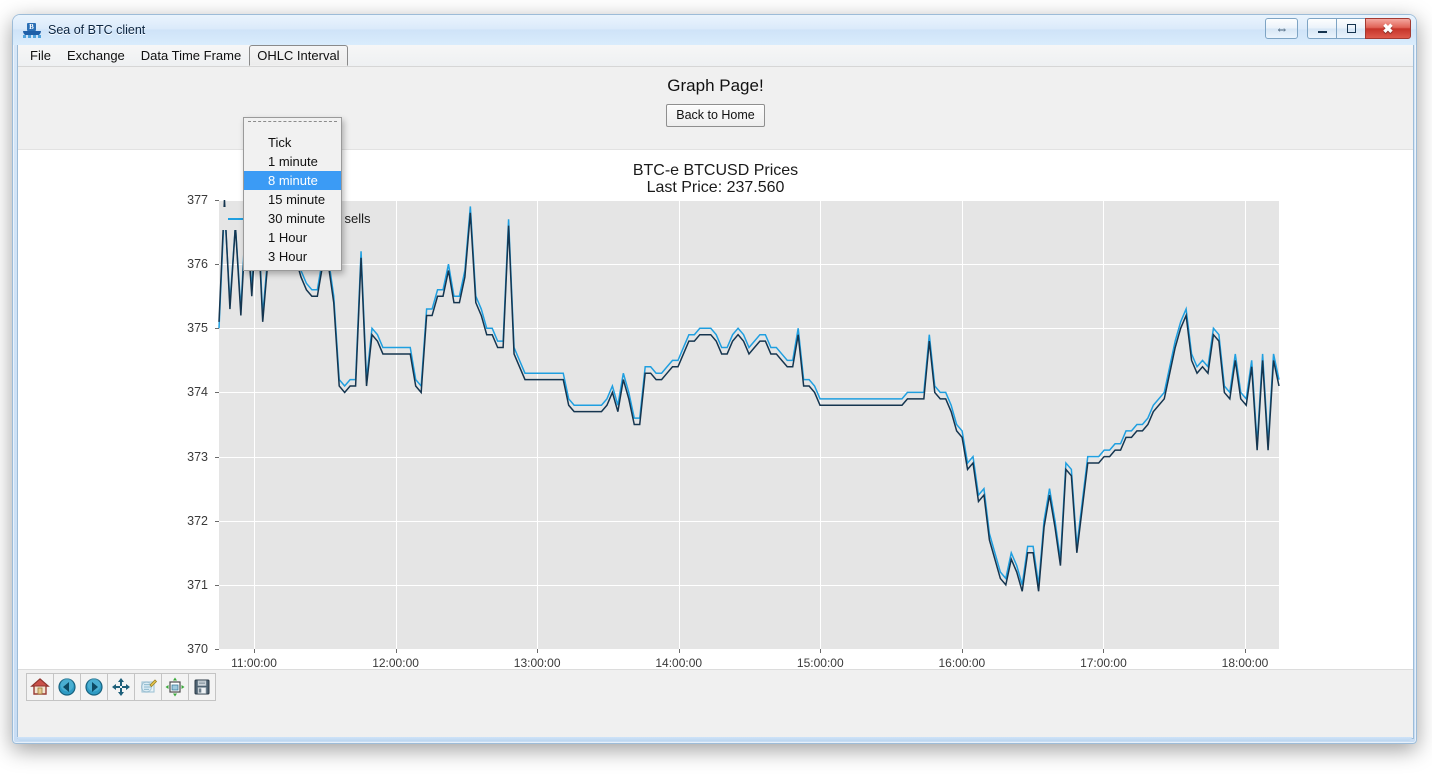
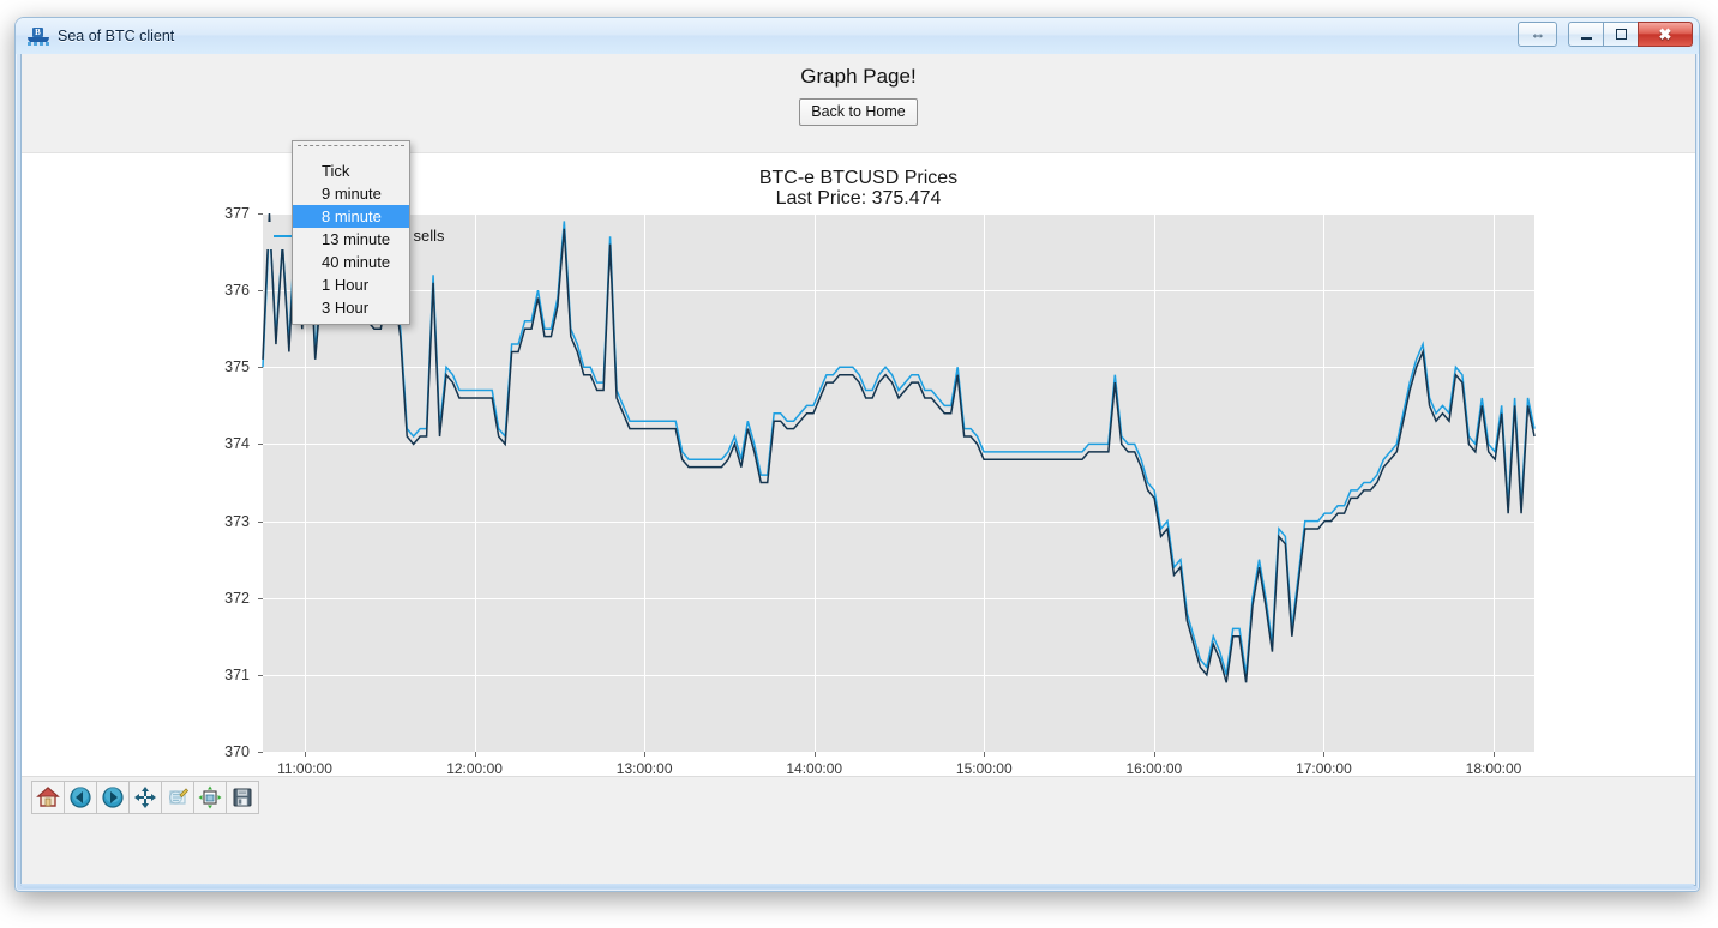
  B
  Sea of BTC client
  ⇔
  ✖
- File
- Exchange
- Data Time Frame
- OHLC Interval
  Graph Page!
  Back to Home
  BTC-e BTCUSD Prices
- Last Price: 237.560
+ Last Price: 375.474
  370
  371
  372
  373
  374
  375
  376
  377
  11:00:00
  12:00:00
  13:00:00
  14:00:00
  15:00:00
  16:00:00
  17:00:00
  18:00:00
  sells
  Tick
- 1 minute
+ 9 minute
  8 minute
- 15 minute
+ 13 minute
- 30 minute
+ 40 minute
  1 Hour
  3 Hour
